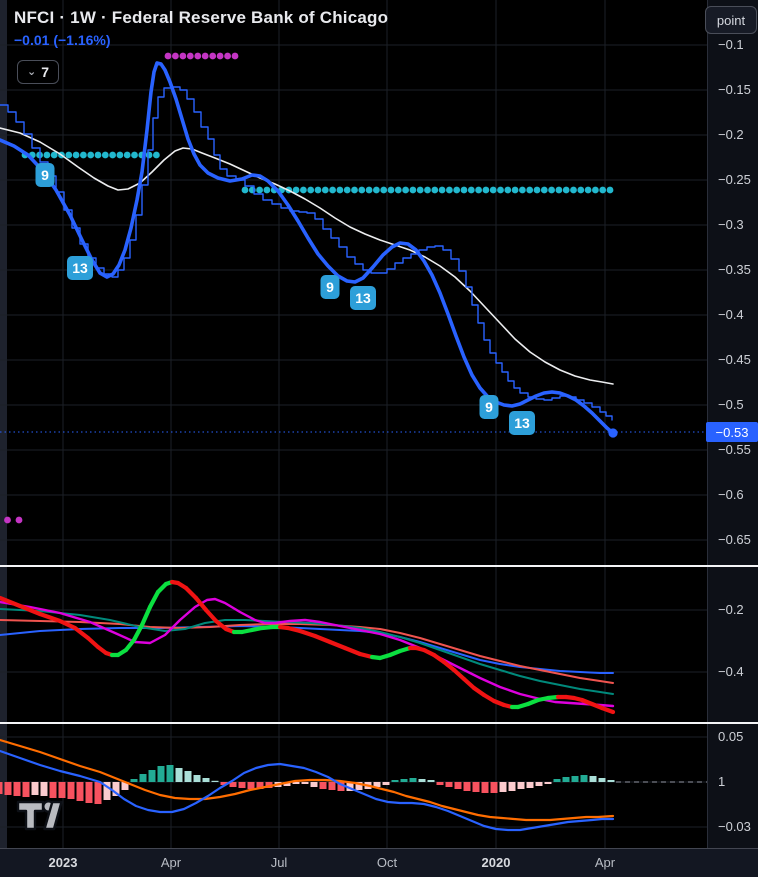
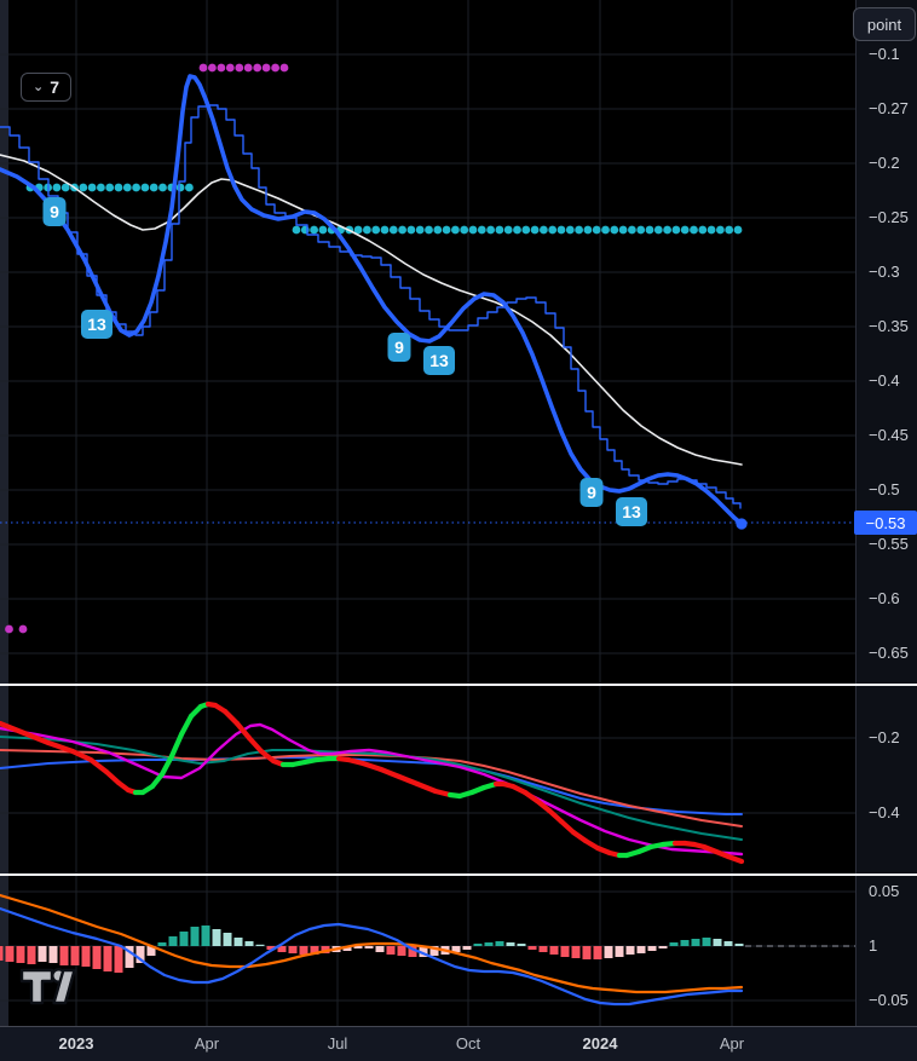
  9
  13
  9
  13
  9
  13
- NFCI · 1W · Federal Reserve Bank of Chicago
- −0.01 (−1.16%)
  ⌄
  7
  −0.1
- −0.15
+ −0.27
  −0.2
  −0.25
  −0.3
  −0.35
  −0.4
  −0.45
  −0.5
  −0.55
  −0.6
  −0.65
  −0.2
  −0.4
  0.05
  1
- −0.03
+ −0.05
  point
  −0.53
  2023
  Apr
  Jul
  Oct
- 2020
+ 2024
  Apr
